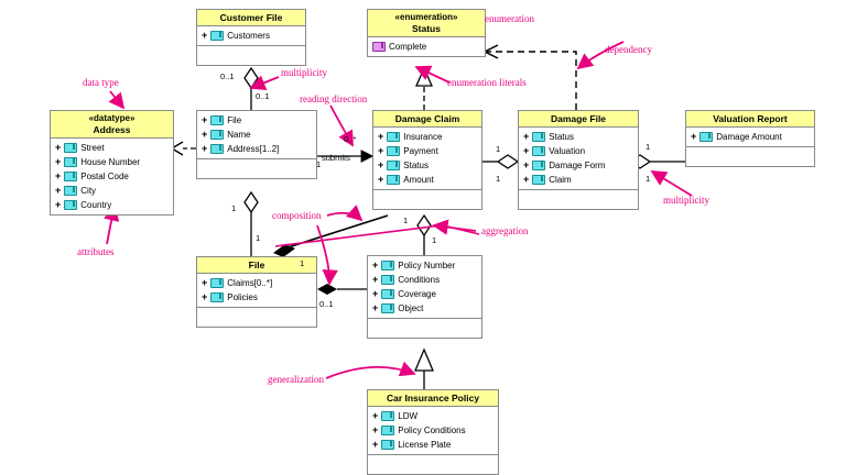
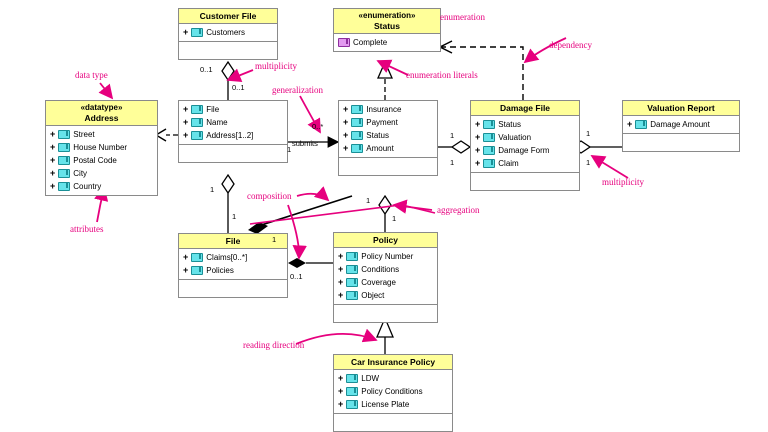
  Customer File
  +
  Customers
  «enumeration»
  Status
  Complete
  «datatype»
  Address
  +
  Street
  +
  House Number
  +
  Postal Code
  +
  City
  +
  Country
  +
  File
  +
  Name
  +
  Address[1..2]
- Damage Claim
  +
  Insurance
  +
  Payment
  +
  Status
  +
  Amount
  Damage File
  +
  Status
  +
  Valuation
  +
  Damage Form
  +
  Claim
  Valuation Report
  +
  Damage Amount
  File
  +
  Claims[0..*]
  +
  Policies
+ Policy
  +
  Policy Number
  +
  Conditions
  +
  Coverage
  +
  Object
  Car Insurance Policy
  +
  LDW
  +
  Policy Conditions
  +
  License Plate
  0..1
  0..1
  0..*
  1
  1
  1
  1
  1
  1
  0..1
  1
  1
  1
  1
  submits
  enumeration
  dependency
  enumeration literals
  data type
  multiplicity
- reading direction
+ generalization
  attributes
  composition
  aggregation
  multiplicity
- generalization
+ reading direction
